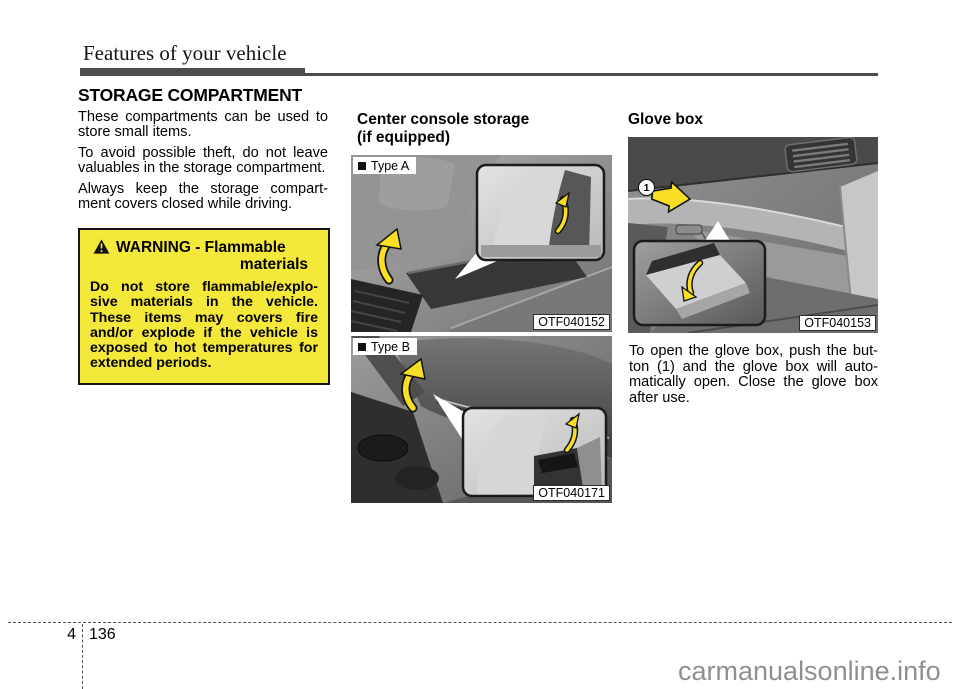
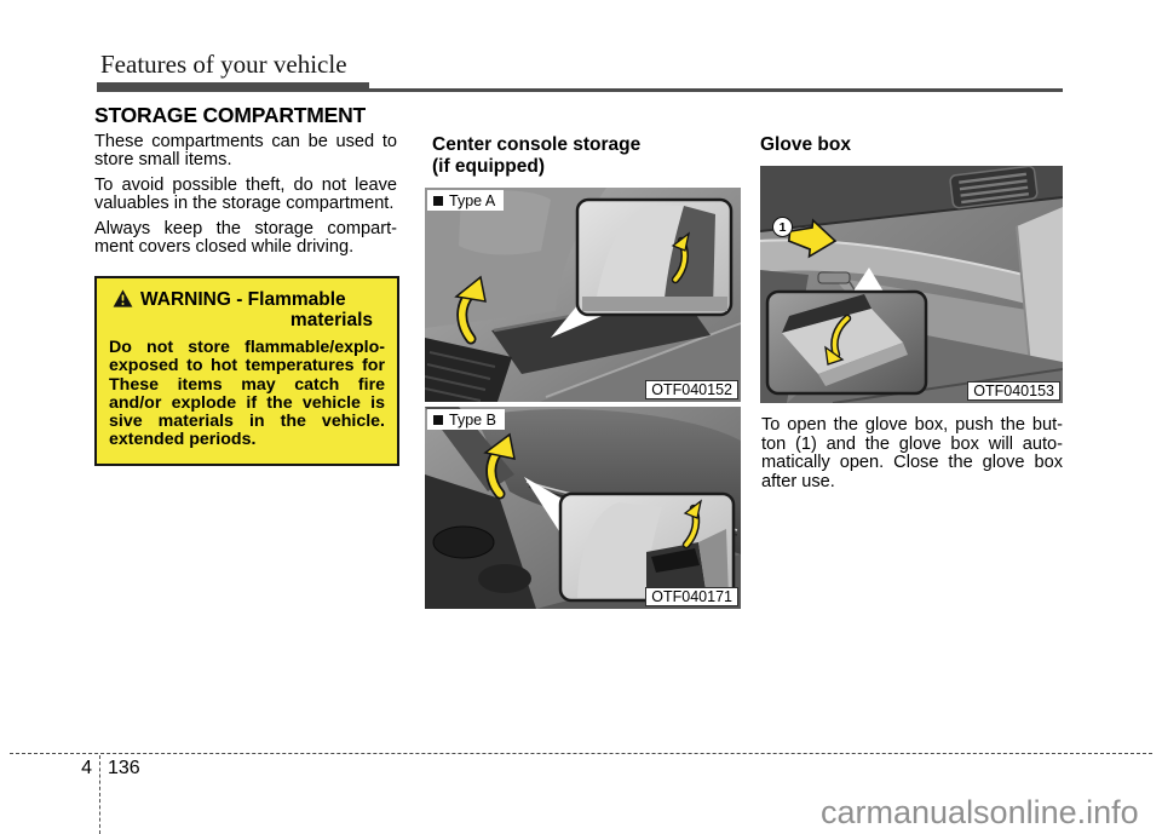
  Features of your vehicle
  STORAGE COMPARTMENT
  These compartments can be used to
  store small items.
  To avoid possible theft, do not leave
  valuables in the storage compartment.
  Always keep the storage compart-
  ment covers closed while driving.
  WARNING - Flammable
  materials
  Do not store flammable/explo-
- sive materials in the vehicle.
+ exposed to hot temperatures for
- These items may covers fire
+ These items may catch fire
  and/or explode if the vehicle is
- exposed to hot temperatures for
+ sive materials in the vehicle.
  extended periods.
  Center console storage
  (if equipped)
  Type A
  OTF040152
  Type B
  OTF040171
  Glove box
  1
  OTF040153
  To open the glove box, push the but-
  ton (1) and the glove box will auto-
  matically open. Close the glove box
  after use.
  4
  136
  carmanualsonline.info
